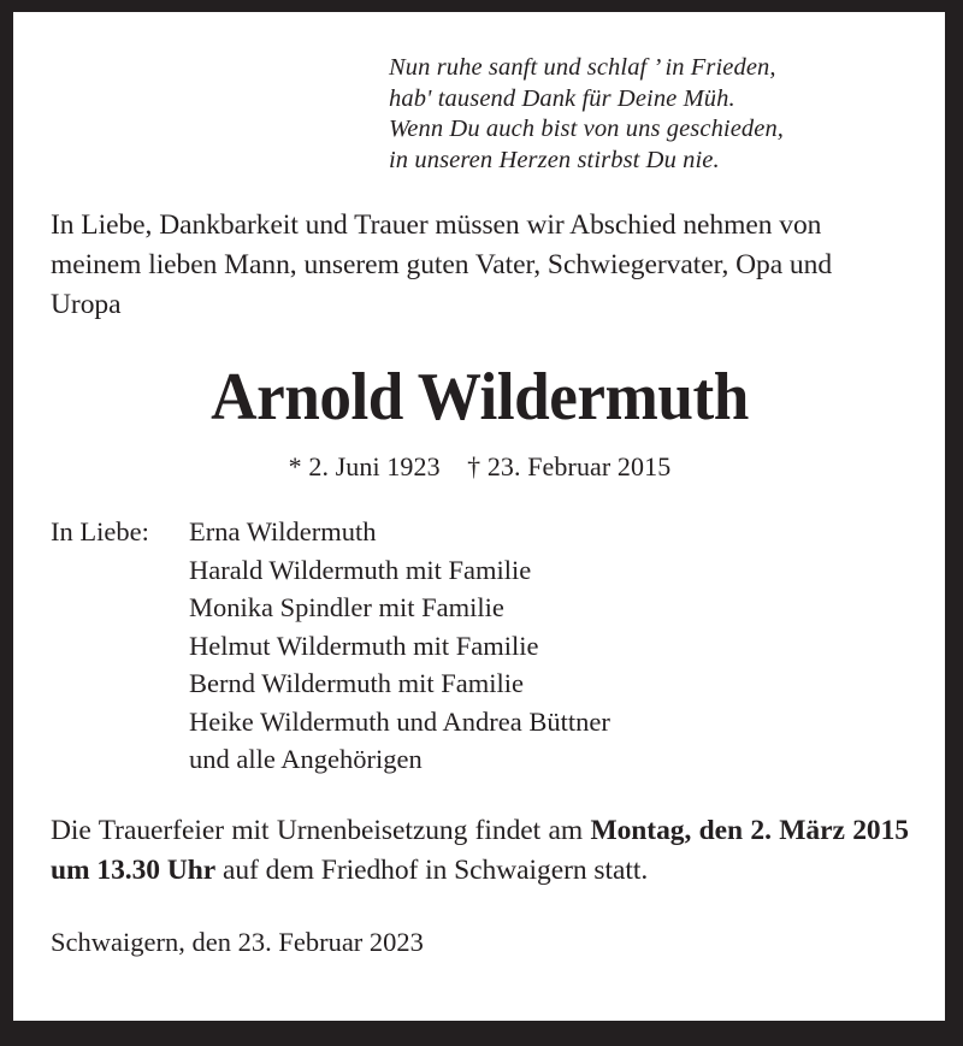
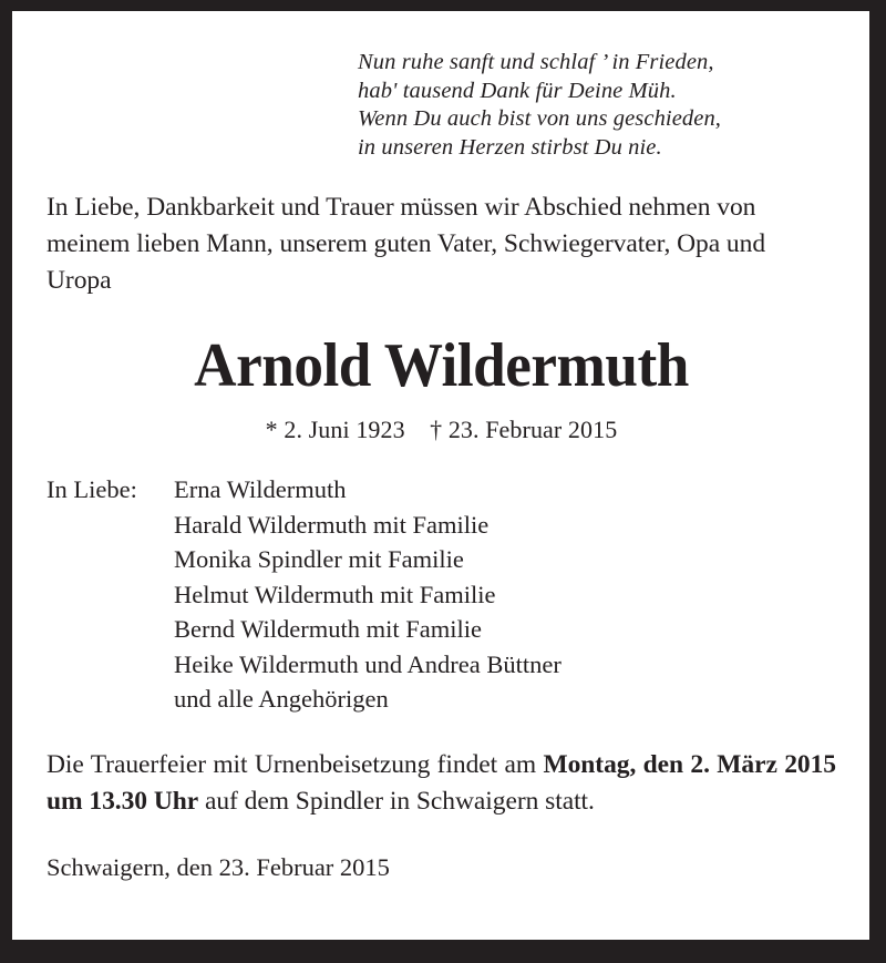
  Nun ruhe sanft und schlaf ’ in Frieden,
  hab' tausend Dank für Deine Müh.
  Wenn Du auch bist von uns geschieden,
  in unseren Herzen stirbst Du nie.
  In Liebe, Dankbarkeit und Trauer müssen wir Abschied nehmen von meinem lieben Mann, unserem guten Vater, Schwiegervater, Opa und Uropa
  Arnold Wildermuth
  * 2. Juni 1923 † 23. Februar 2015
  In Liebe:
  Erna Wildermuth
  Harald Wildermuth mit Familie
  Monika Spindler mit Familie
  Helmut Wildermuth mit Familie
  Bernd Wildermuth mit Familie
  Heike Wildermuth und Andrea Büttner
  und alle Angehörigen
- Die Trauerfeier mit Urnenbeisetzung findet am Montag, den 2. März 2015 um 13.30 Uhr auf dem Friedhof in Schwaigern statt.
+ Die Trauerfeier mit Urnenbeisetzung findet am Montag, den 2. März 2015 um 13.30 Uhr auf dem Spindler in Schwaigern statt.
- Schwaigern, den 23. Februar 2023
+ Schwaigern, den 23. Februar 2015
